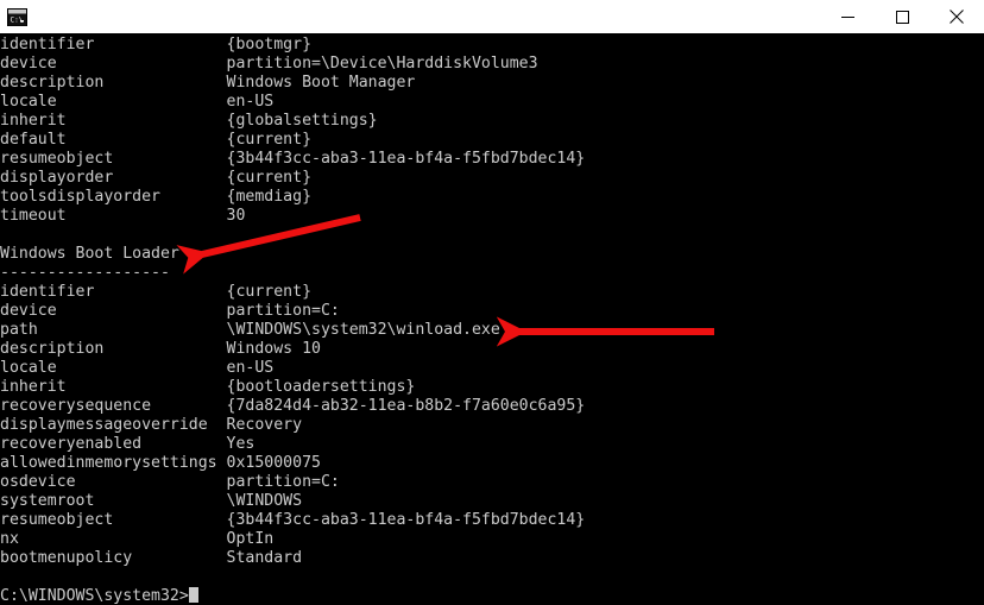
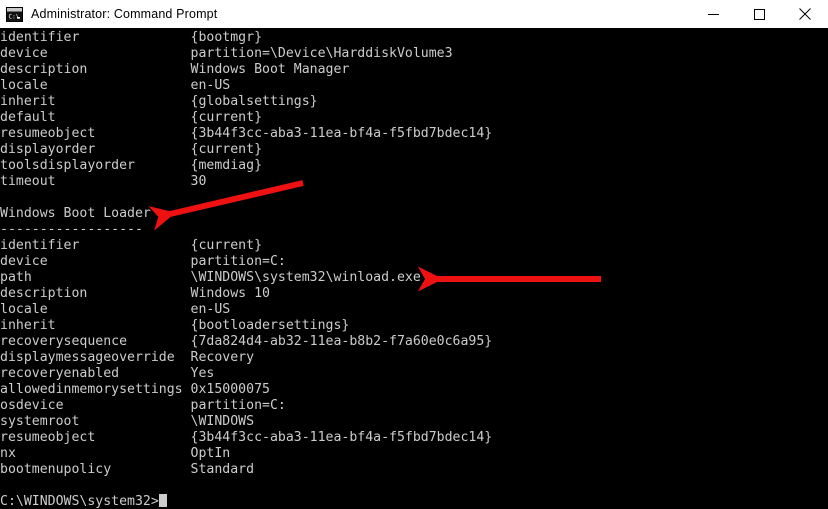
+ Administrator: Command Prompt
  identifier {bootmgr}
  device partition=\Device\HarddiskVolume3
  description Windows Boot Manager
  locale en-US
  inherit {globalsettings}
  default {current}
  resumeobject {3b44f3cc-aba3-11ea-bf4a-f5fbd7bdec14}
  displayorder {current}
  toolsdisplayorder {memdiag}
  timeout 30
  Windows Boot Loader
  ------------------
  identifier {current}
  device partition=C:
  path \WINDOWS\system32\winload.exe
  description Windows 10
  locale en-US
  inherit {bootloadersettings}
  recoverysequence {7da824d4-ab32-11ea-b8b2-f7a60e0c6a95}
  displaymessageoverride Recovery
  recoveryenabled Yes
  allowedinmemorysettings 0x15000075
  osdevice partition=C:
  systemroot \WINDOWS
  resumeobject {3b44f3cc-aba3-11ea-bf4a-f5fbd7bdec14}
  nx OptIn
  bootmenupolicy Standard
  C:\WINDOWS\system32>
